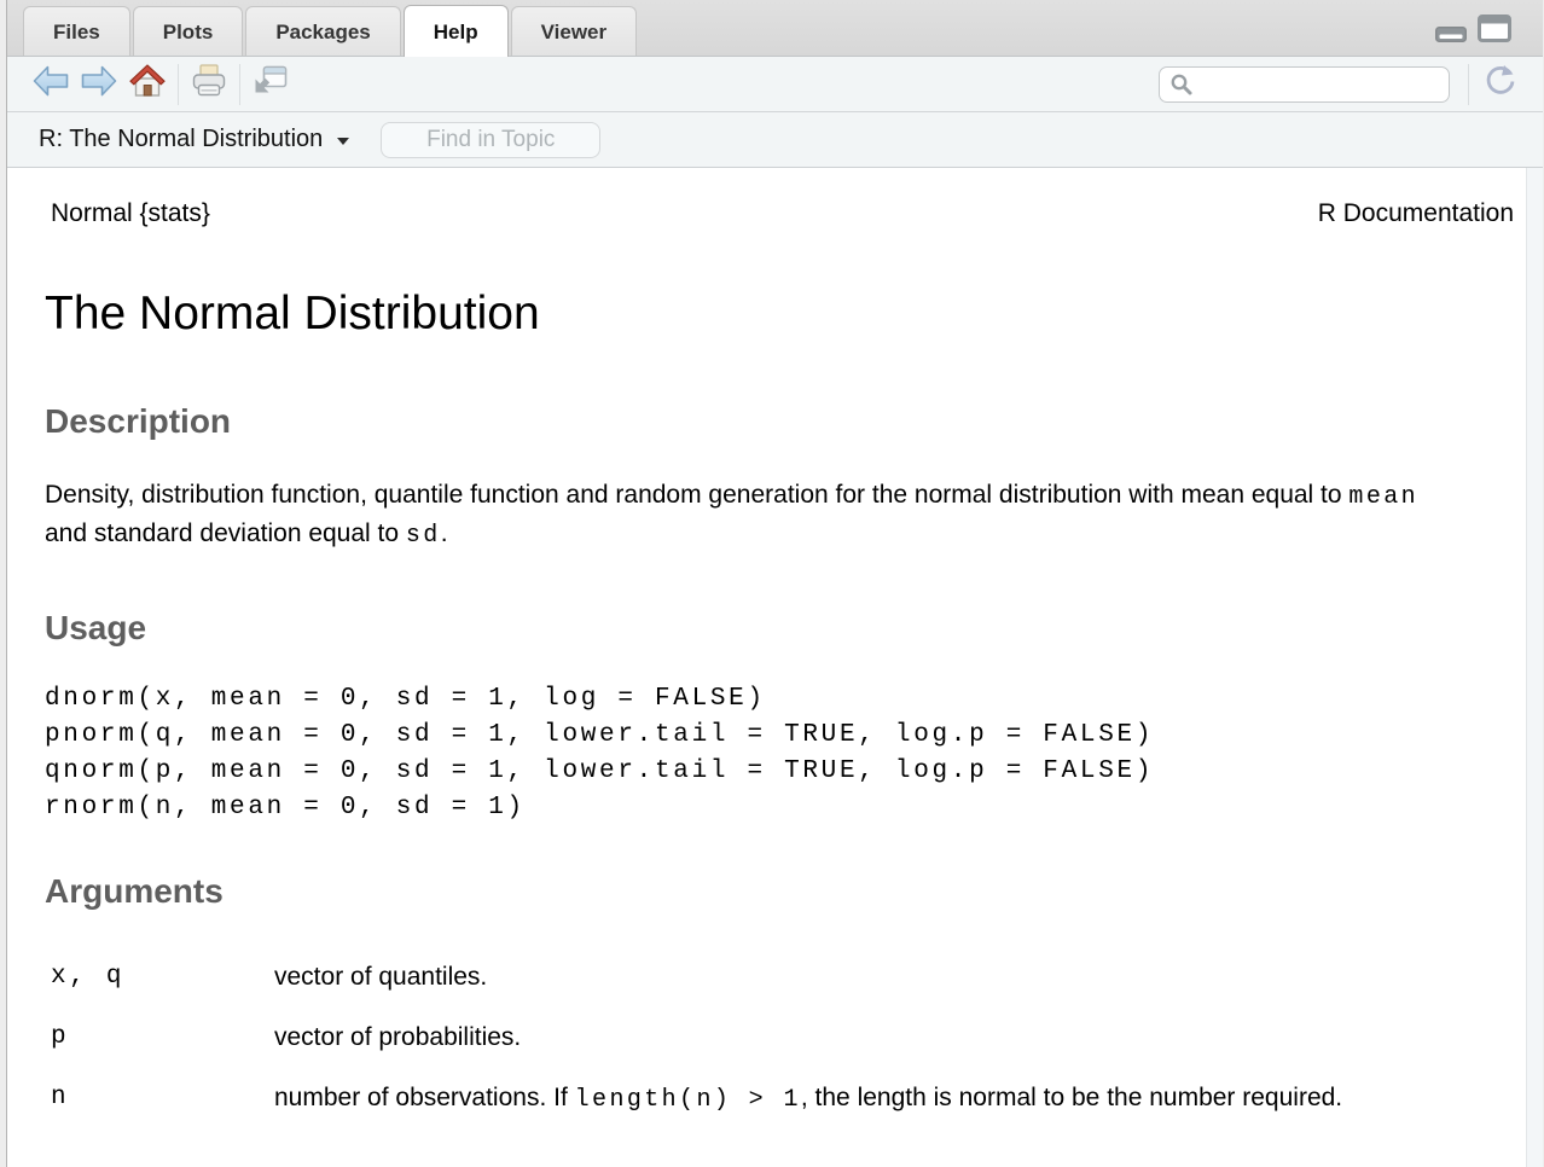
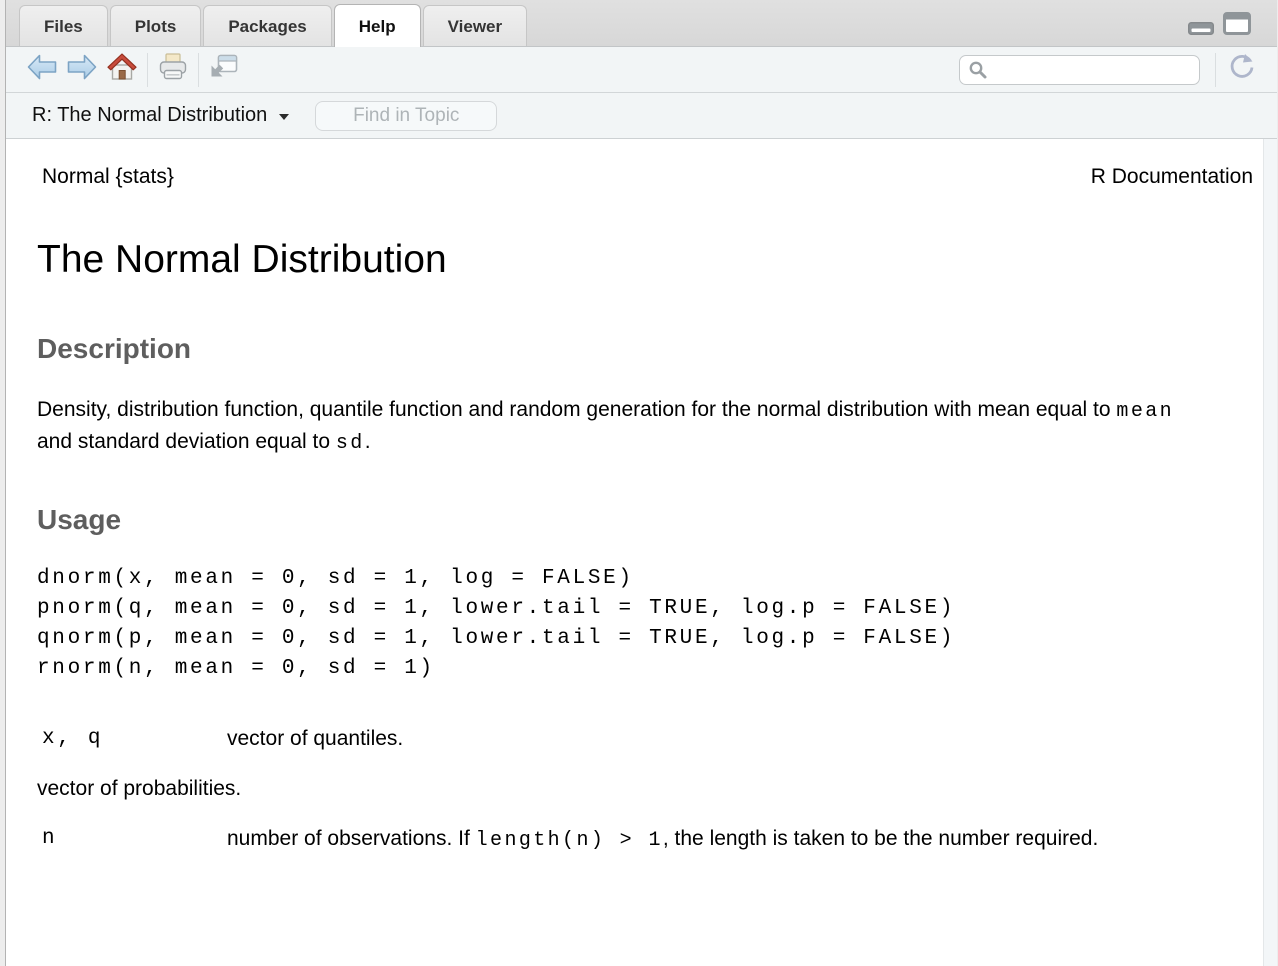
  Files
  Plots
  Packages
  Help
  Viewer
  R: The Normal Distribution
  Find in Topic
  Normal {stats}
  R Documentation
  The Normal Distribution
  Description
  Density, distribution function, quantile function and random generation for the normal distribution with mean equal to mean and standard deviation equal to sd.
  Usage
  dnorm(x, mean = 0, sd = 1, log = FALSE)
  pnorm(q, mean = 0, sd = 1, lower.tail = TRUE, log.p = FALSE)
  qnorm(p, mean = 0, sd = 1, lower.tail = TRUE, log.p = FALSE)
  rnorm(n, mean = 0, sd = 1)
- Arguments
  x, q
  vector of quantiles.
- p
  vector of probabilities.
  n
- number of observations. If length(n) > 1, the length is normal to be the number required.
+ number of observations. If length(n) > 1, the length is taken to be the number required.
